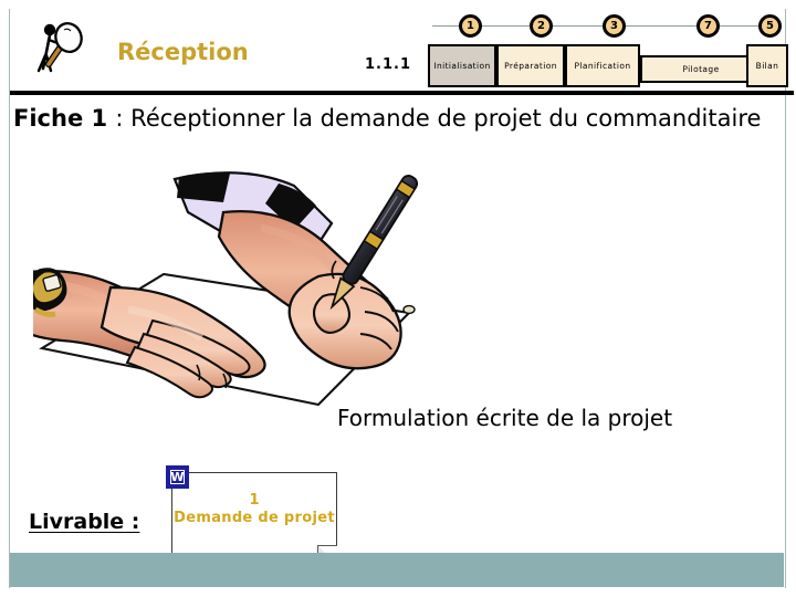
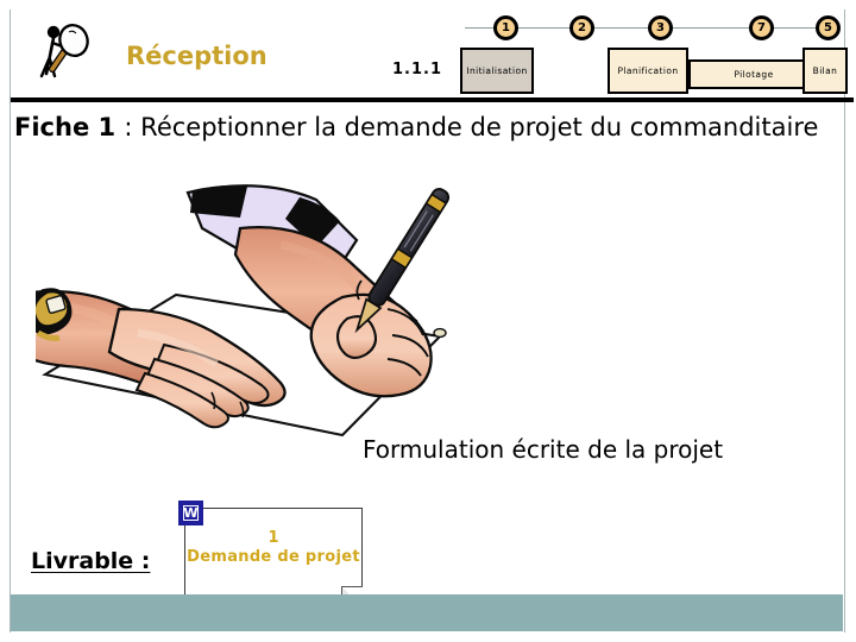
  Réception
  1.1.1
  1
  2
  3
  7
  5
  Initialisation
- Préparation
  Planification
  Pilotage
  Bilan
  Fiche 1 : Réceptionner la demande de projet du commanditaire
  Formulation écrite de la projet
  Livrable :
  W
  1
  Demande de projet
